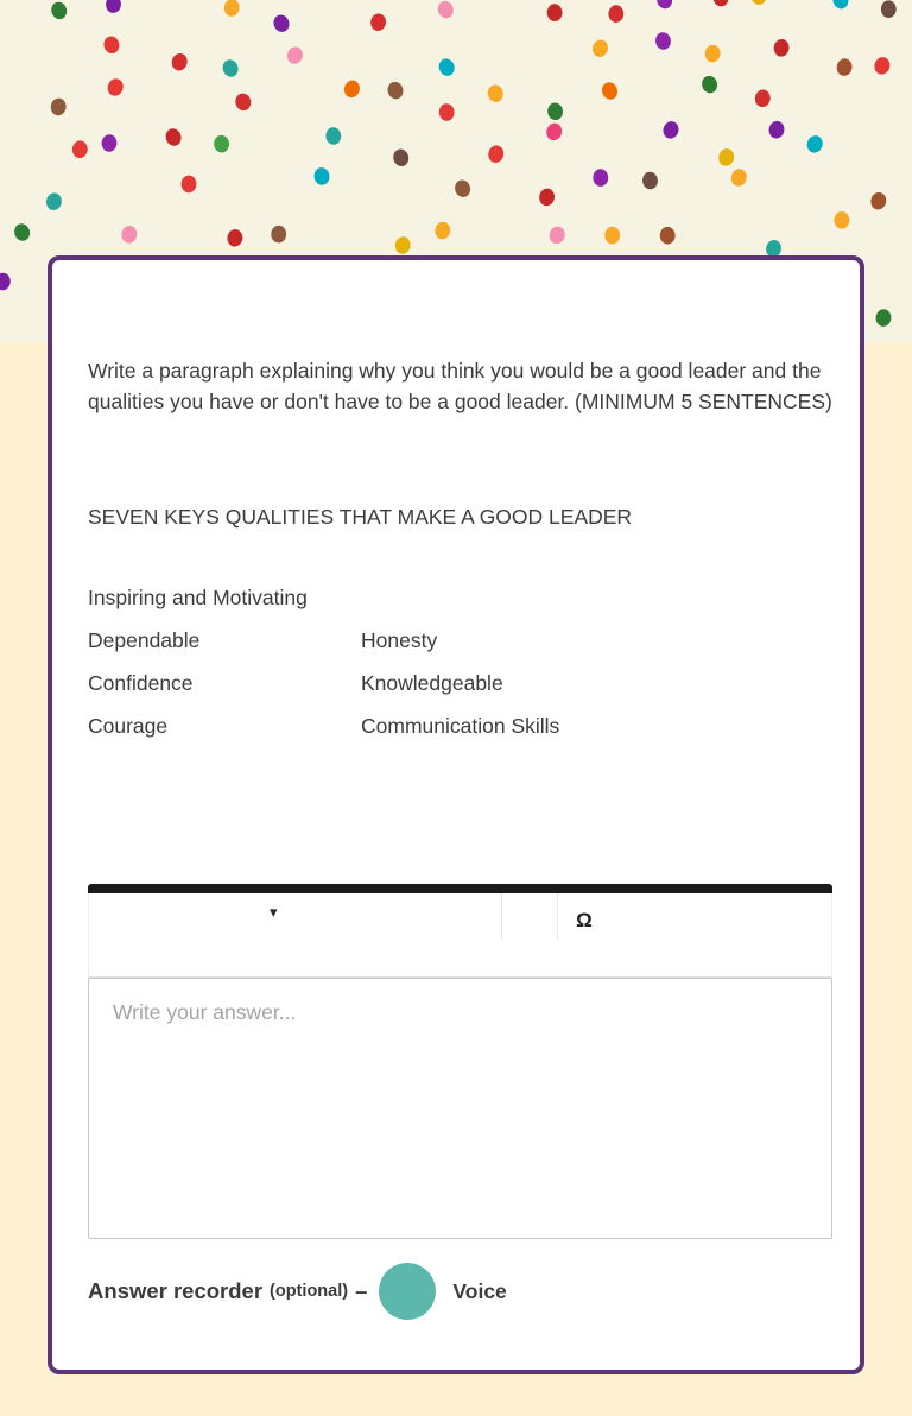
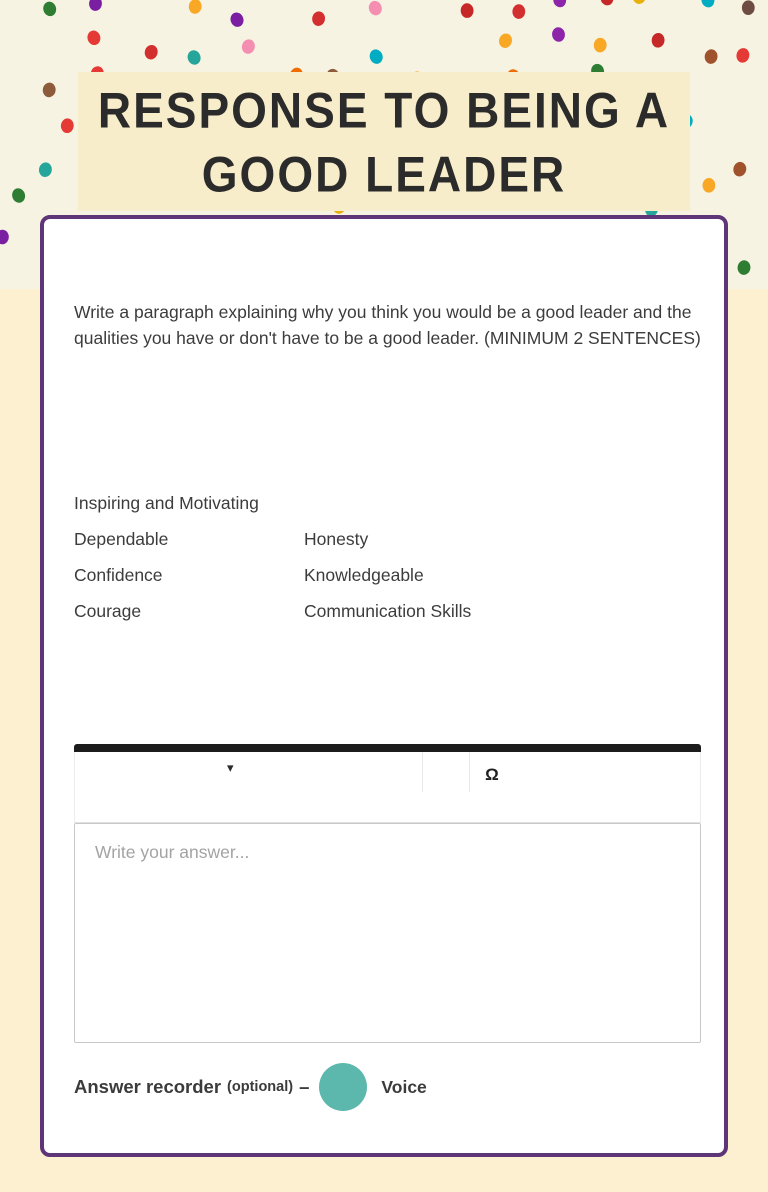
+ RESPONSE TO BEING A
+ GOOD LEADER
- Write a paragraph explaining why you think you would be a good leader and the qualities you have or don't have to be a good leader. (MINIMUM 5 SENTENCES)
+ Write a paragraph explaining why you think you would be a good leader and the qualities you have or don't have to be a good leader. (MINIMUM 2 SENTENCES)
- SEVEN KEYS QUALITIES THAT MAKE A GOOD LEADER
  Inspiring and Motivating
  Dependable Honesty
  Confidence Knowledgeable
  Courage Communication Skills
  ▾
  Ω
  Write your answer...
  Answer recorder
  (optional)
  –
  Voice
